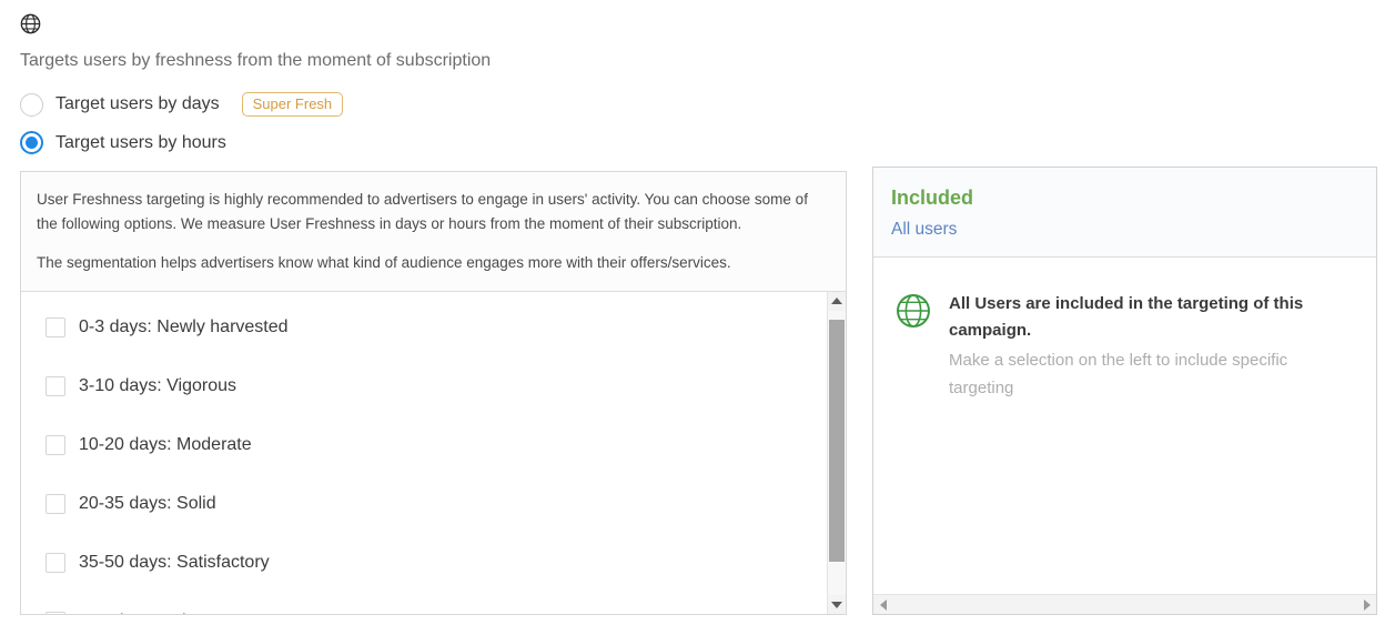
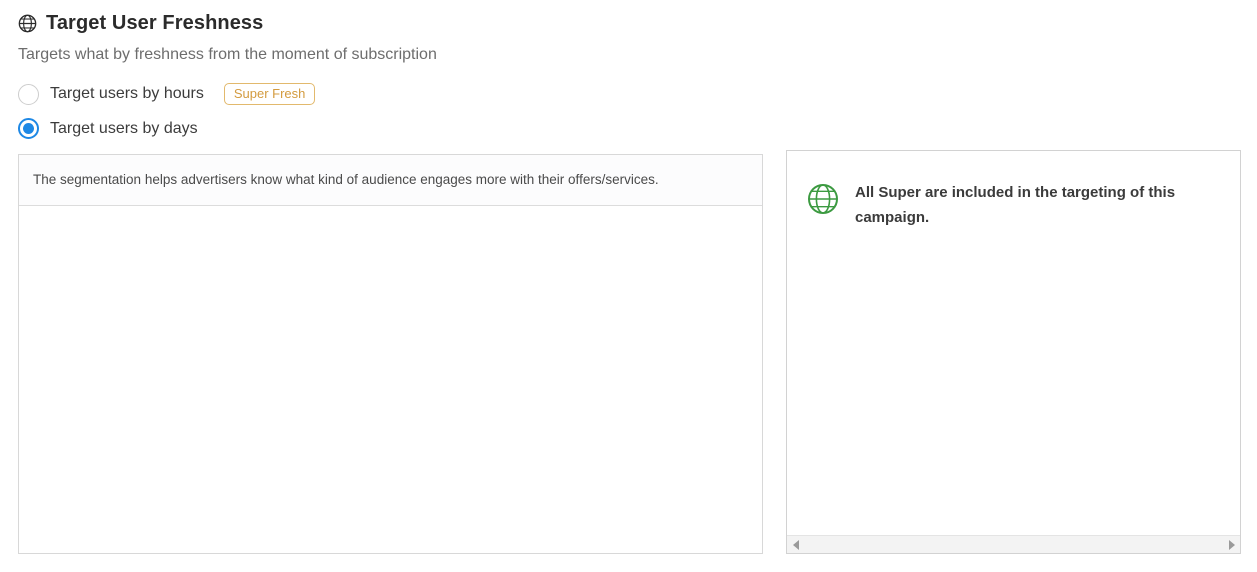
+ Target User Freshness
- Targets users by freshness from the moment of subscription
+ Targets what by freshness from the moment of subscription
- Target users by days
+ Target users by hours
  Super Fresh
- Target users by hours
+ Target users by days
- User Freshness targeting is highly recommended to advertisers to engage in users' activity. You can choose some of the following options. We measure User Freshness in days or hours from the moment of their subscription.
  The segmentation helps advertisers know what kind of audience engages more with their offers/services.
- 0-3 days: Newly harvested
- 3-10 days: Vigorous
- 10-20 days: Moderate
- 20-35 days: Solid
- 35-50 days: Satisfactory
- Included
- All users
- All Users are included in the targeting of this campaign.
+ All Super are included in the targeting of this campaign.
- Make a selection on the left to include specific targeting
